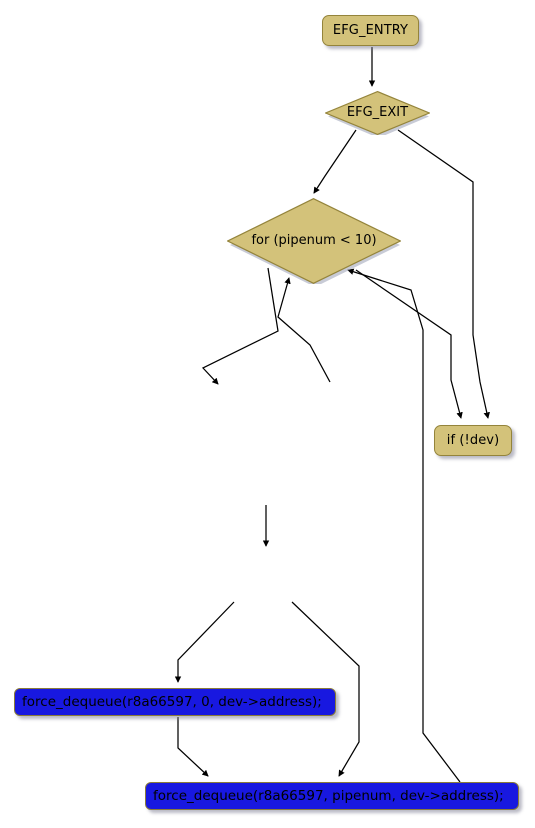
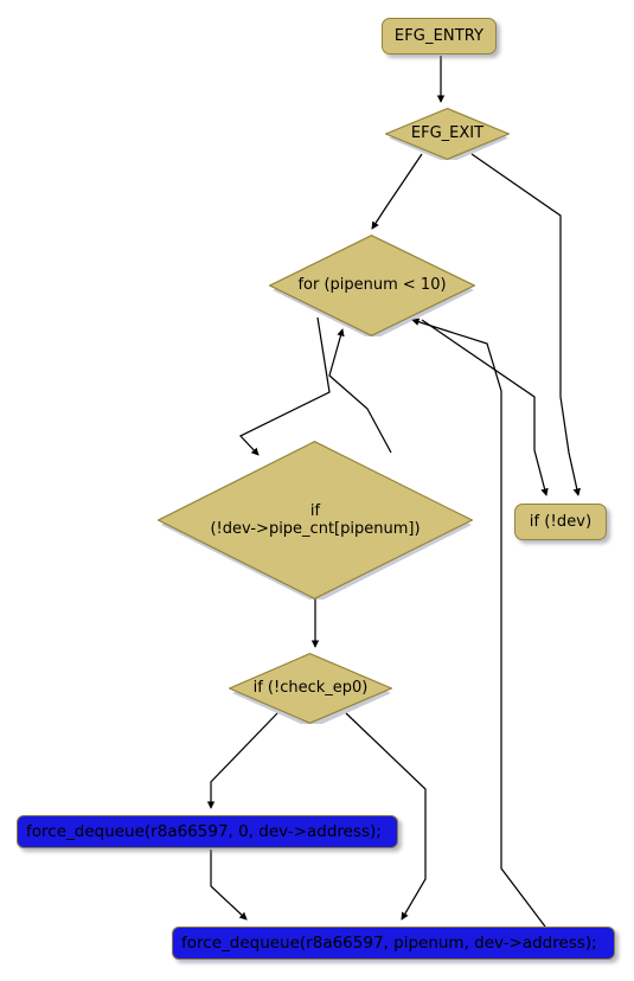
  EFG_ENTRY
  EFG_EXIT
  for (pipenum < 10)
+ if
+ (!dev->pipe_cnt[pipenum])
+ if (!check_ep0)
  force_dequeue(r8a66597, 0, dev->address);
  force_dequeue(r8a66597, pipenum, dev->address);
  if (!dev)
